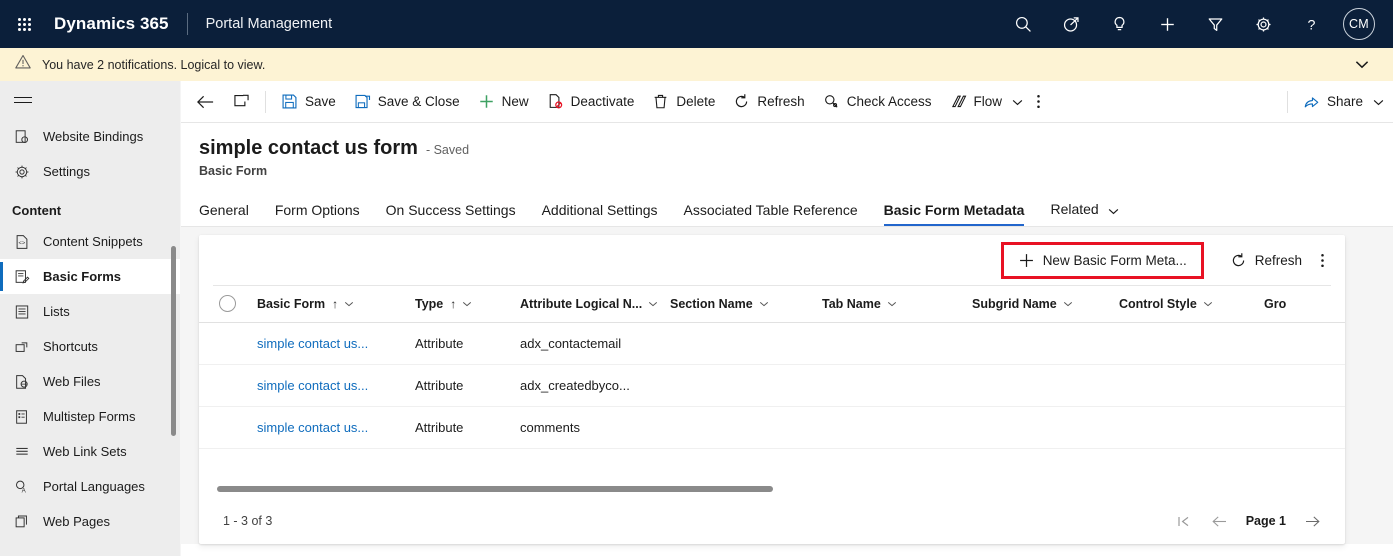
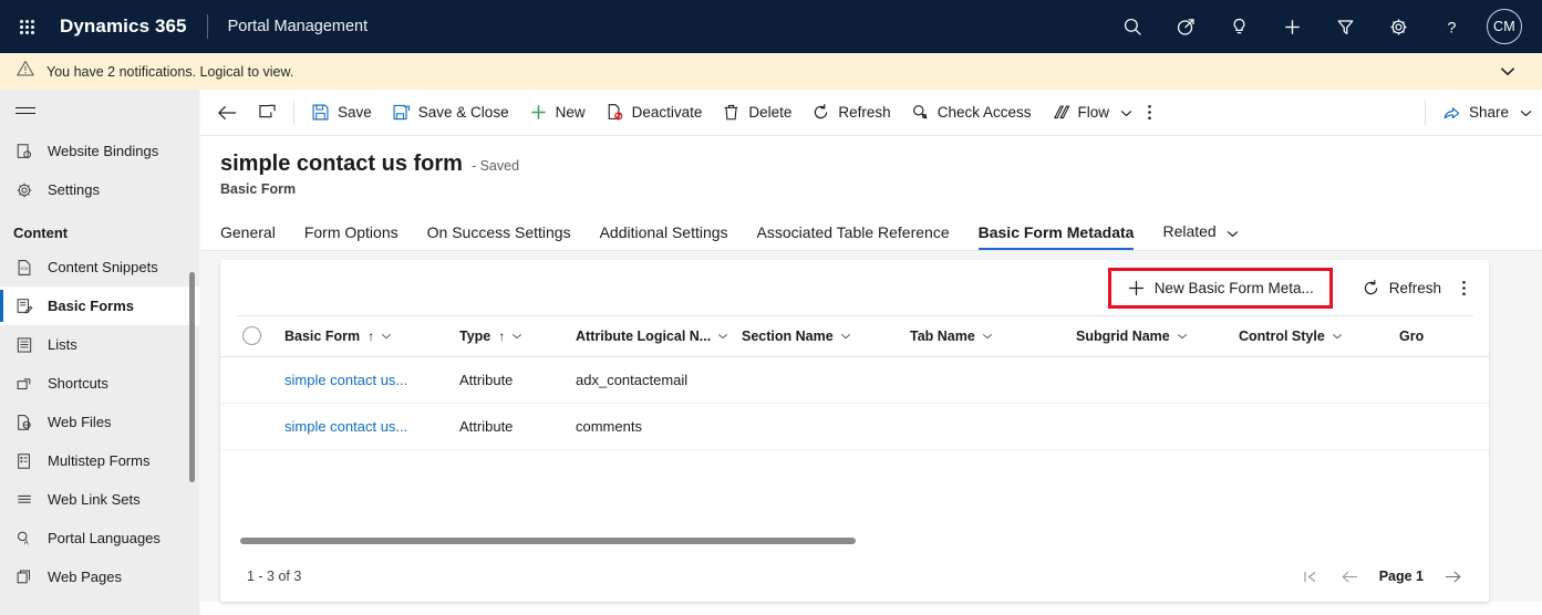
  Dynamics 365
  Portal Management
  ?
  CM
  You have 2 notifications. Logical to view.
  Website Bindings
  Settings
  Content
  Content Snippets
  Basic Forms
  Lists
  Shortcuts
  Web Files
  Multistep Forms
  Web Link Sets
  Portal Languages
  Web Pages
  Save
  Save & Close
  New
  Deactivate
  Delete
  Refresh
  Check Access
  Flow
  Share
  simple contact us form
  - Saved
  Basic Form
  General
  Form Options
  On Success Settings
  Additional Settings
  Associated Table Reference
  Basic Form Metadata
  Related
  New Basic Form Meta...
  Refresh
  	Basic Form ↑	Type ↑	Attribute Logical N...	Section Name	Tab Name	Subgrid Name	Control Style	Gro
  	simple contact us...	Attribute	adx_contactemail
- 	simple contact us...	Attribute	adx_createdbyco...
  	simple contact us...	Attribute	comments
  1 - 3 of 3
  Page 1
